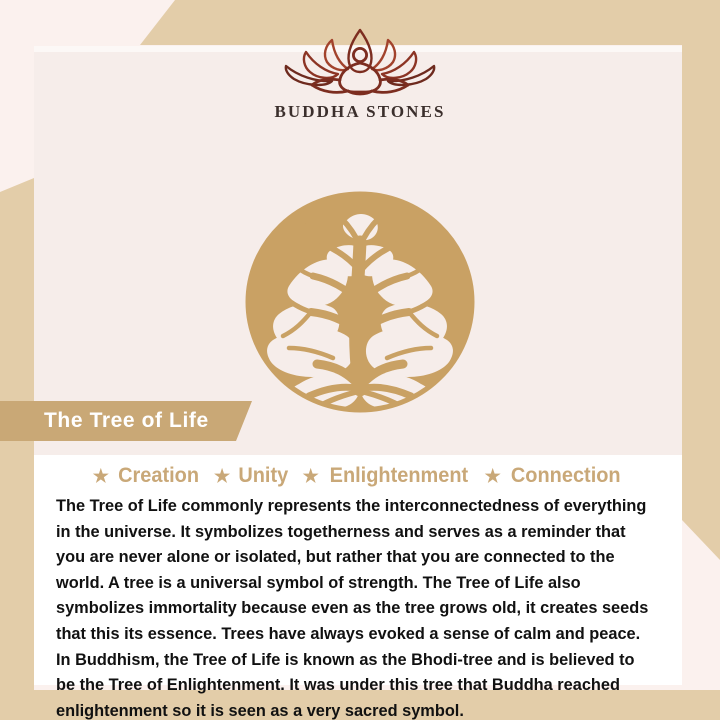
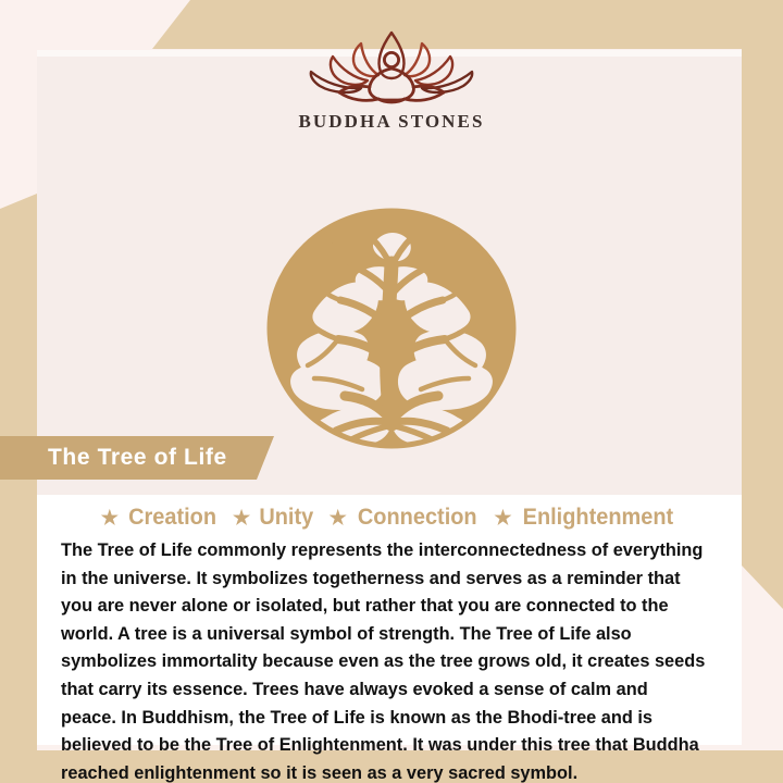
  BUDDHA STONES
  The Tree of Life
  ★
  Creation
  ★
  Unity
  ★
- Enlightenment
+ Connection
  ★
- Connection
+ Enlightenment
- The Tree of Life commonly represents the interconnectedness of everything in the universe. It symbolizes togetherness and serves as a reminder that you are never alone or isolated, but rather that you are connected to the world. A tree is a universal symbol of strength. The Tree of Life also symbolizes immortality because even as the tree grows old, it creates seeds that this its essence. Trees have always evoked a sense of calm and peace. In Buddhism, the Tree of Life is known as the Bhodi-tree and is believed to be the Tree of Enlightenment. It was under this tree that Buddha reached enlightenment so it is seen as a very sacred symbol.
+ The Tree of Life commonly represents the interconnectedness of everything in the universe. It symbolizes togetherness and serves as a reminder that you are never alone or isolated, but rather that you are connected to the world. A tree is a universal symbol of strength. The Tree of Life also symbolizes immortality because even as the tree grows old, it creates seeds that carry its essence. Trees have always evoked a sense of calm and peace. In Buddhism, the Tree of Life is known as the Bhodi-tree and is believed to be the Tree of Enlightenment. It was under this tree that Buddha reached enlightenment so it is seen as a very sacred symbol.
